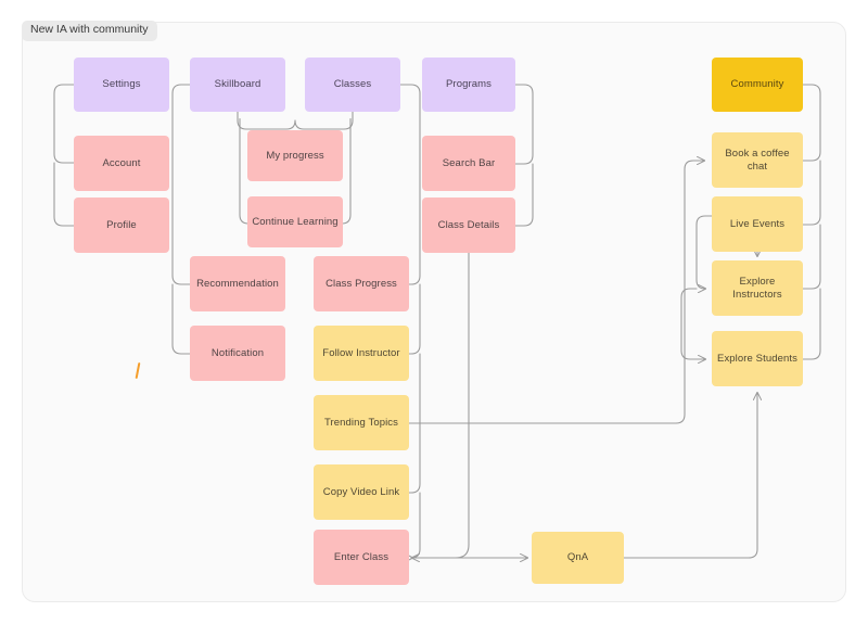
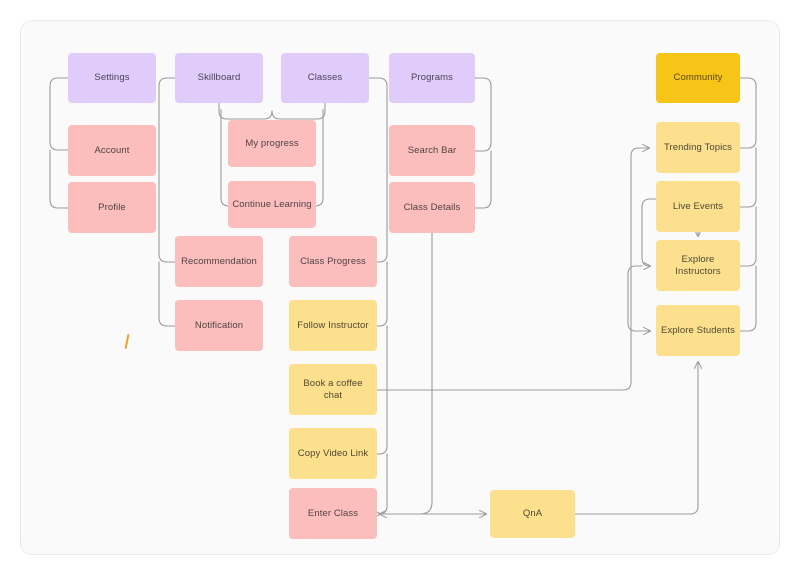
- New IA with community
  Settings
  Account
  Profile
  Skillboard
  Recommendation
  Notification
  Classes
  My progress
  Continue Learning
  Class Progress
  Follow Instructor
- Trending Topics
+ Book a coffee chat
  Copy Video Link
  Enter Class
  Programs
  Search Bar
  Class Details
  Community
- Book a coffee chat
+ Trending Topics
  Live Events
  Explore Instructors
  Explore Students
  QnA
